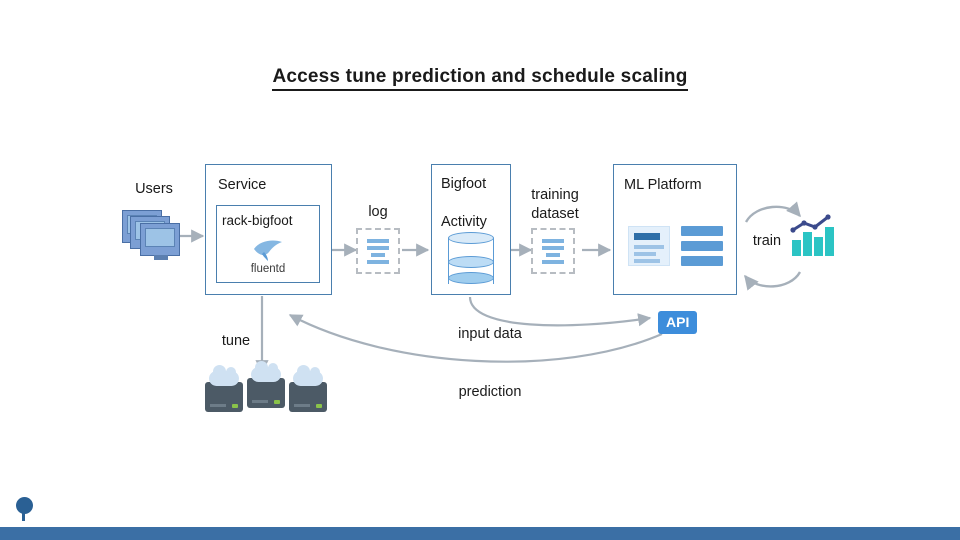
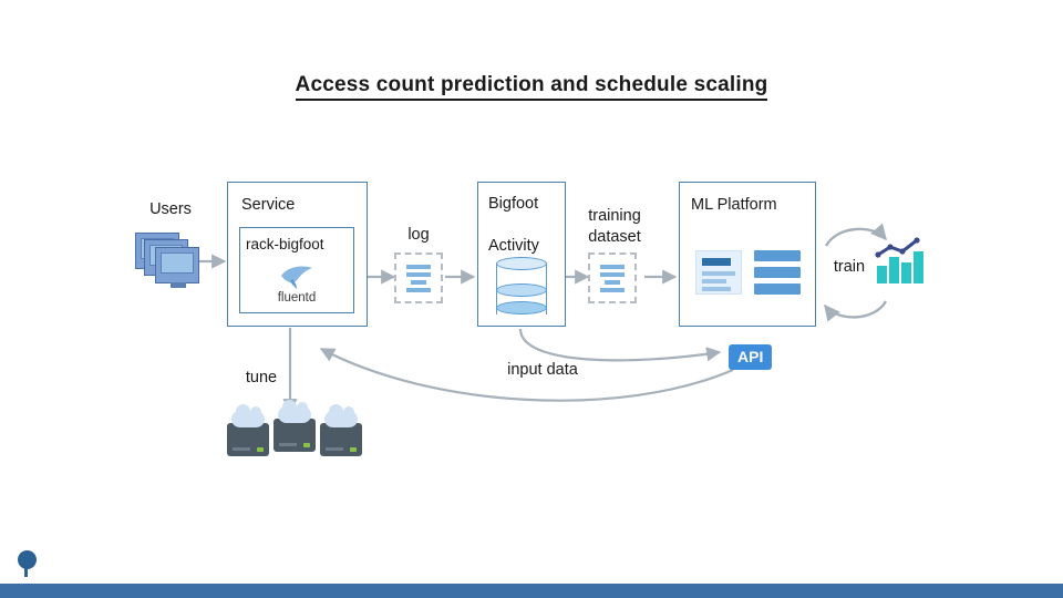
- Access tune prediction and schedule scaling
+ Access count prediction and schedule scaling
  Users
  Service
  rack-bigfoot
  fluentd
  log
  Bigfoot
  Activity
  training
  dataset
  ML Platform
  train
  API
  tune
  input data
- prediction
